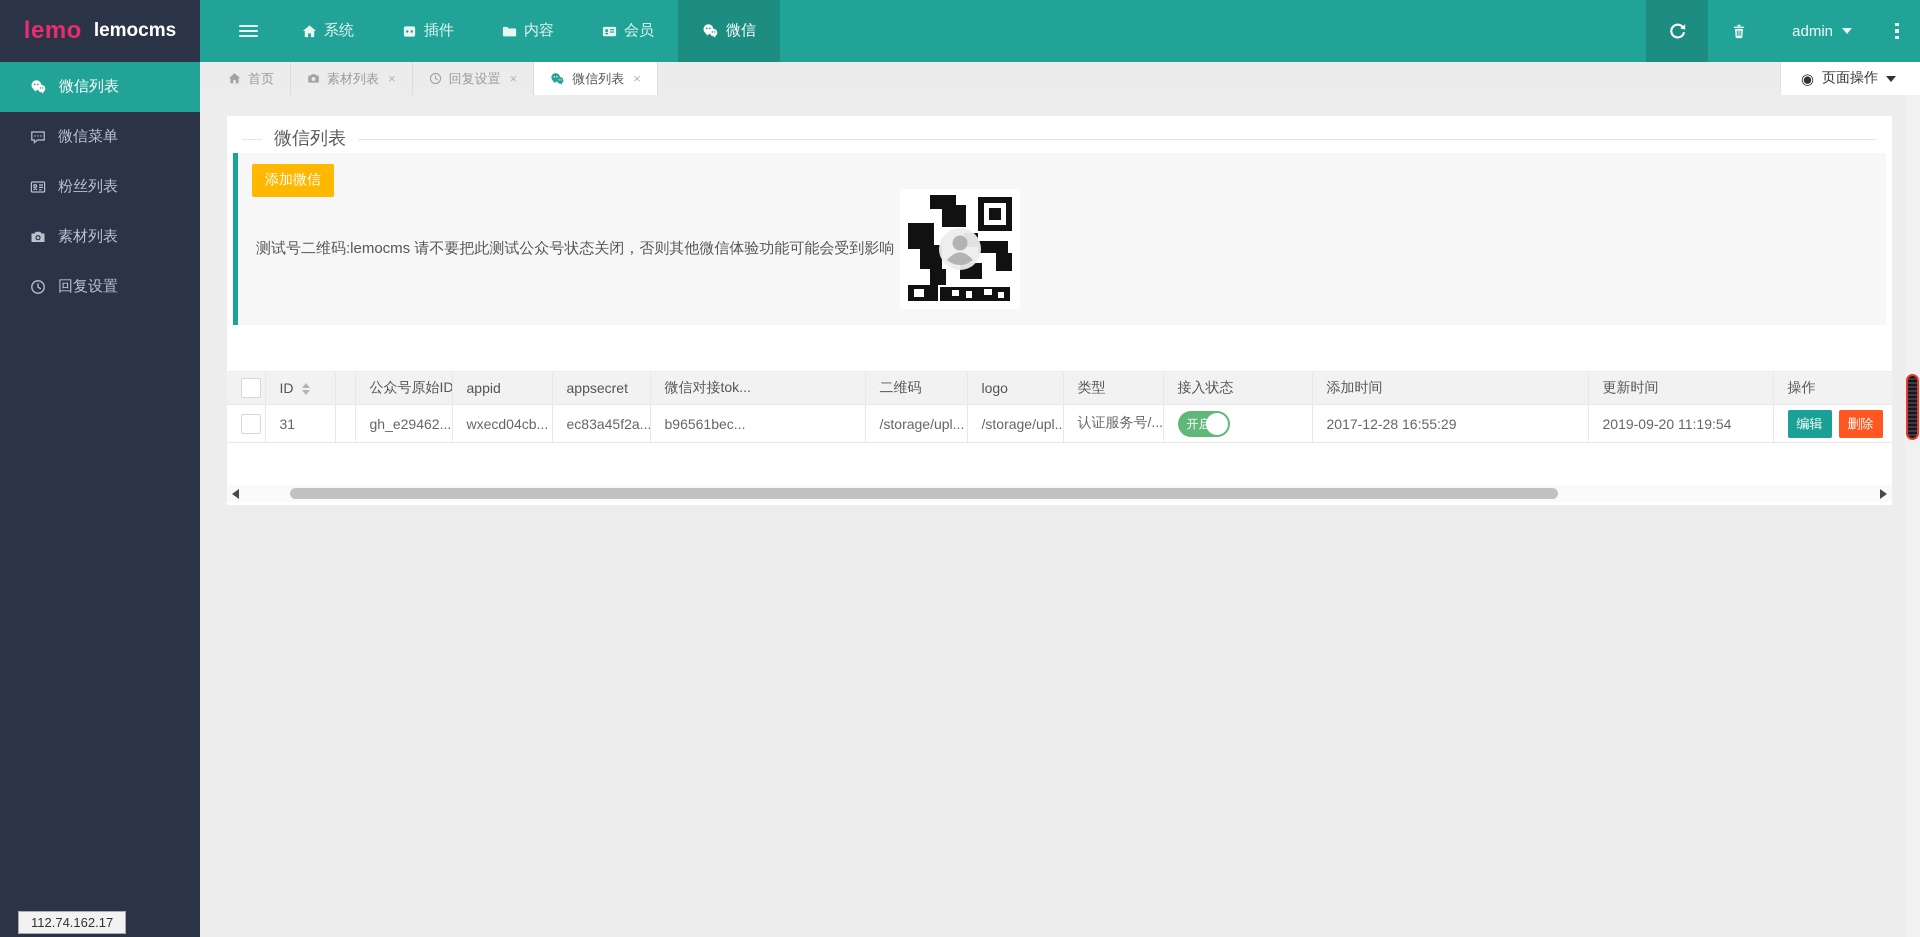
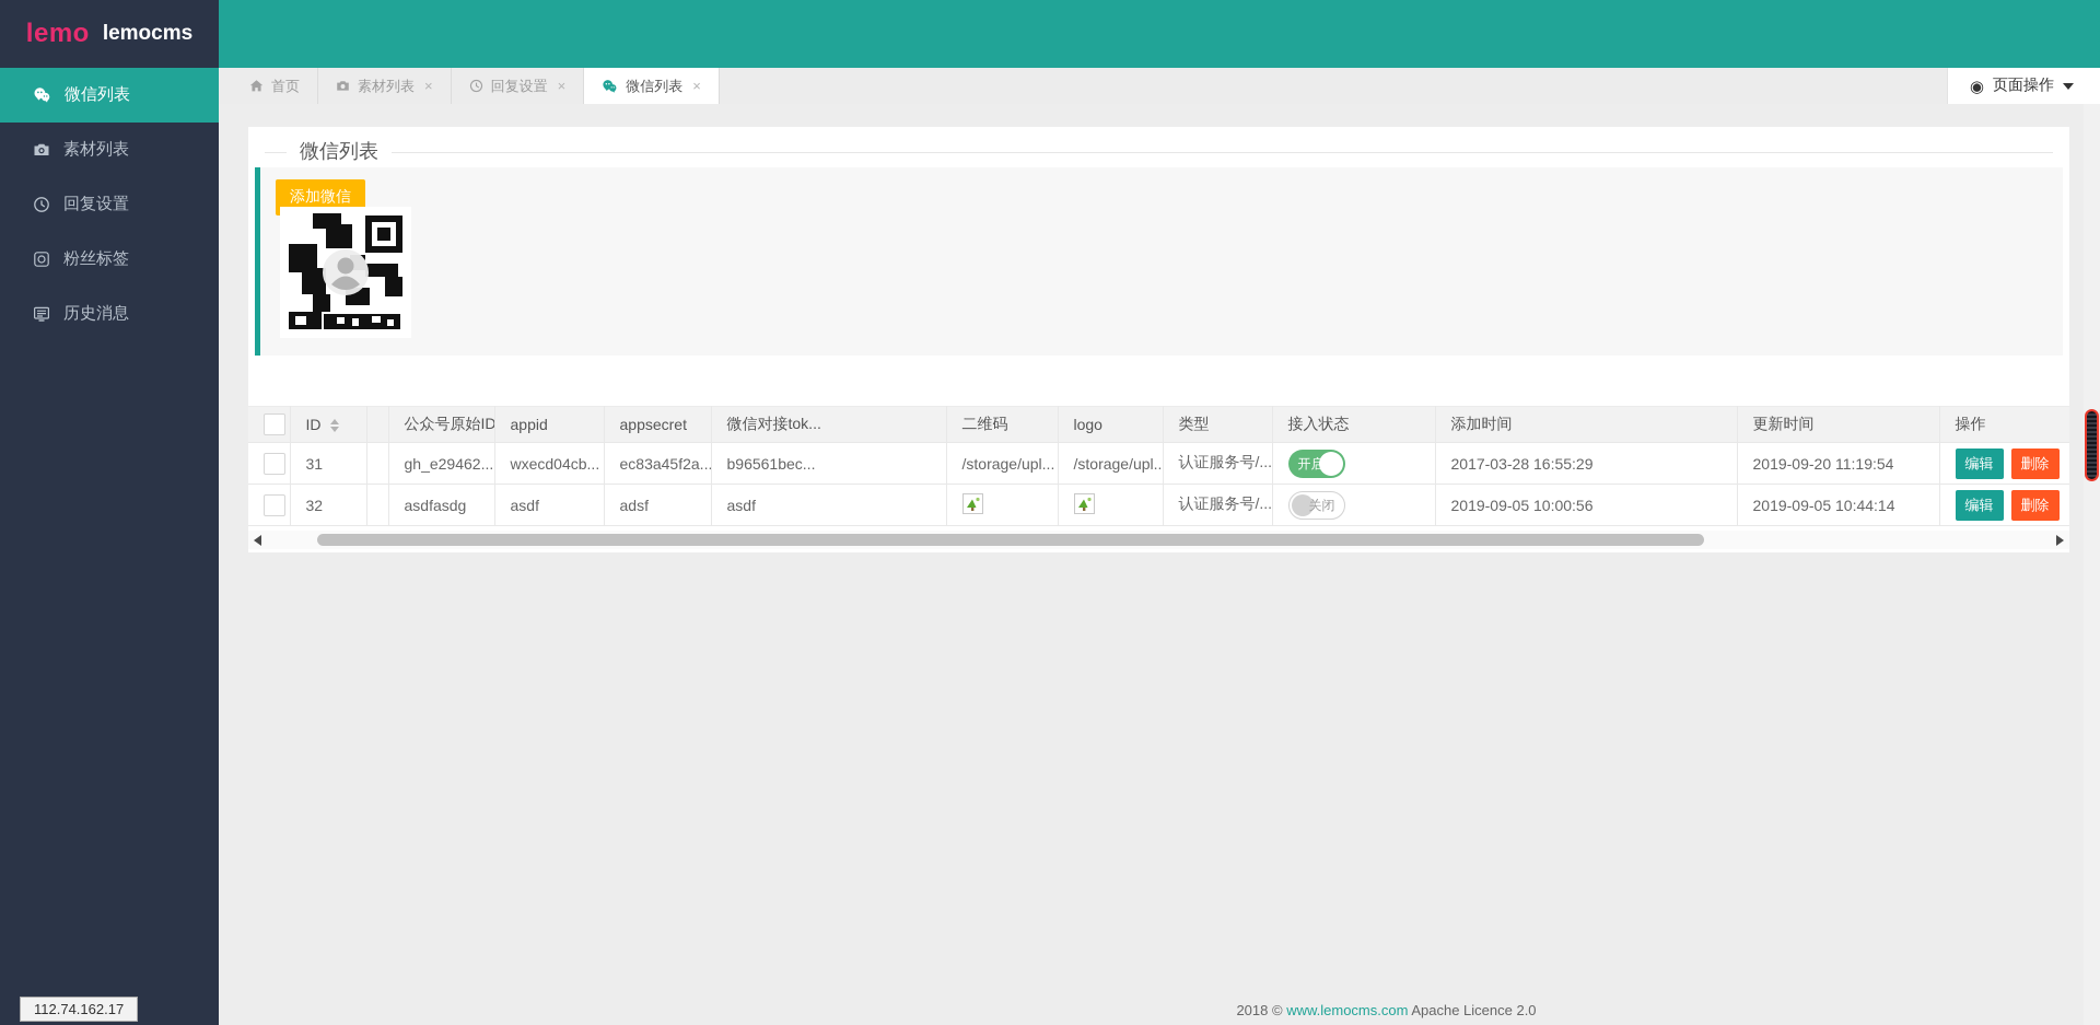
  lemo
  lemocms
- 系统
- 插件
- 内容
- 会员
- 微信
- admin
  微信列表
- 微信菜单
- 粉丝列表
  素材列表
  回复设置
+ 粉丝标签
+ 历史消息
  首页
  素材列表
  ×
  回复设置
  ×
  微信列表
  ×
  ◉
  页面操作
  微信列表
  添加微信
- 测试号二维码:lemocms 请不要把此测试公众号状态关闭，否则其他微信体验功能可能会受到影响
  	ID		公众号原始ID	appid	appsecret	微信对接tok...	二维码	logo	类型	接入状态	添加时间	更新时间	操作
- 	31		gh_e29462...	wxecd04cb...	ec83a45f2a...	b96561bec...	/storage/upl...	/storage/upl..	认证服务号/...	开启	2017-12-28 16:55:29	2019-09-20 11:19:54	编辑 删除
+ 	31		gh_e29462...	wxecd04cb...	ec83a45f2a...	b96561bec...	/storage/upl...	/storage/upl..	认证服务号/...	开启	2017-03-28 16:55:29	2019-09-20 11:19:54	编辑 删除
+ 	32		asdfasdg	asdf	adsf	asdf			认证服务号/...	关闭	2019-09-05 10:00:56	2019-09-05 10:44:14	编辑 删除
+ 2018 © www.lemocms.com Apache Licence 2.0
  112.74.162.17
